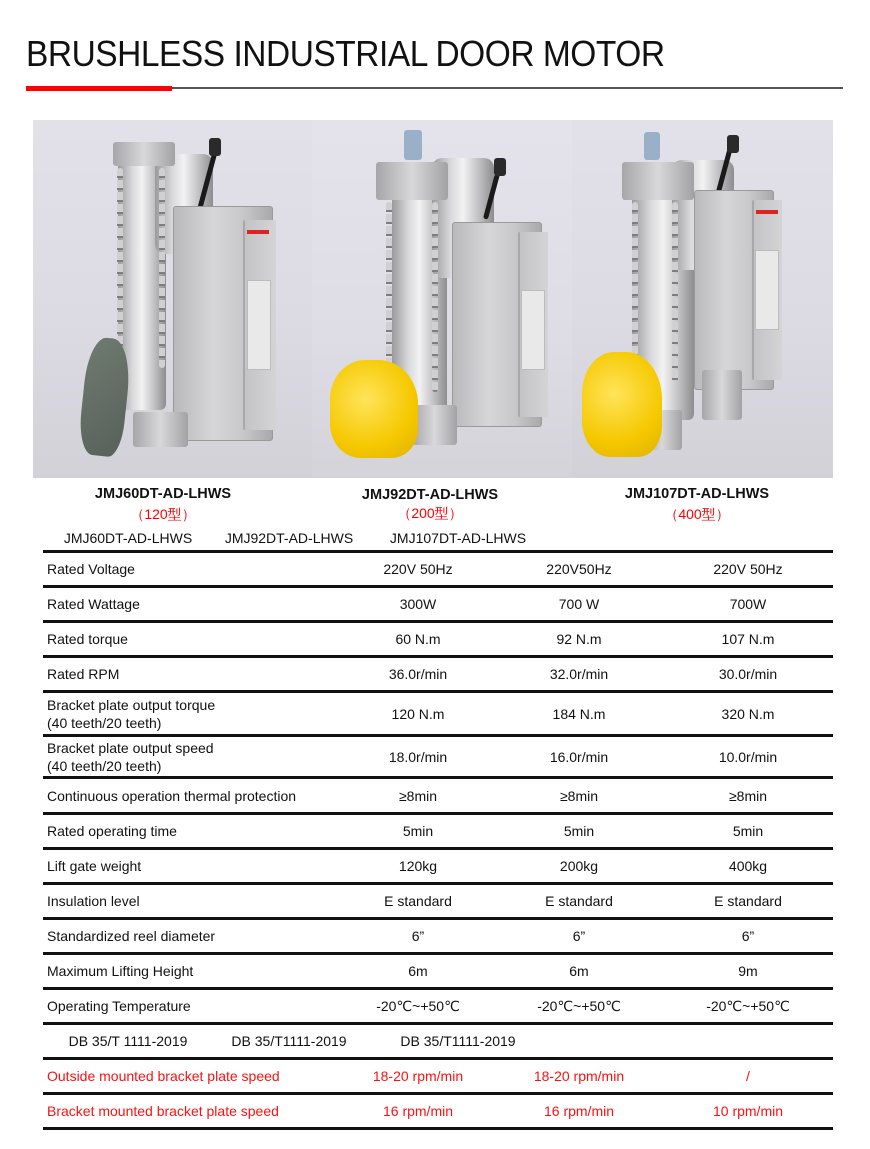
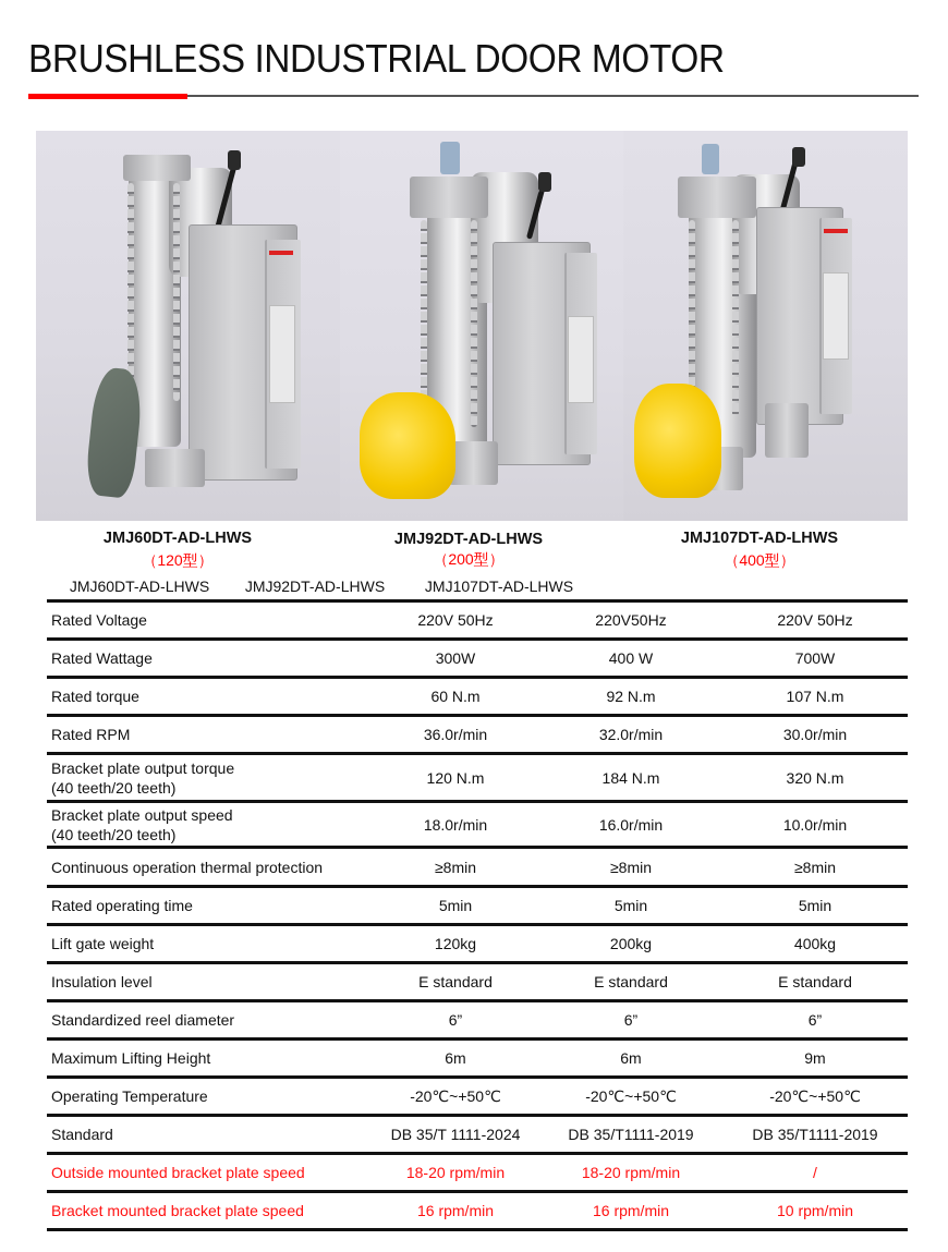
  BRUSHLESS INDUSTRIAL DOOR MOTOR
  JMJ60DT-AD-LHWS
  （120型）
  JMJ92DT-AD-LHWS
  （200型）
  JMJ107DT-AD-LHWS
  （400型）
  JMJ60DT-AD-LHWS
  JMJ92DT-AD-LHWS
  JMJ107DT-AD-LHWS
  Rated Voltage
  220V 50Hz
  220V50Hz
  220V 50Hz
  Rated Wattage
  300W
- 700 W
+ 400 W
  700W
  Rated torque
  60 N.m
  92 N.m
  107 N.m
  Rated RPM
  36.0r/min
  32.0r/min
  30.0r/min
  Bracket plate output torque
  (40 teeth/20 teeth)
  120 N.m
  184 N.m
  320 N.m
  Bracket plate output speed
  (40 teeth/20 teeth)
  18.0r/min
  16.0r/min
  10.0r/min
  Continuous operation thermal protection
  ≥8min
  ≥8min
  ≥8min
  Rated operating time
  5min
  5min
  5min
  Lift gate weight
  120kg
  200kg
  400kg
  Insulation level
  E standard
  E standard
  E standard
  Standardized reel diameter
  6”
  6”
  6”
  Maximum Lifting Height
  6m
  6m
  9m
  Operating Temperature
  -20℃~+50℃
  -20℃~+50℃
  -20℃~+50℃
+ Standard
- DB 35/T 1111-2019
+ DB 35/T 1111-2024
  DB 35/T1111-2019
  DB 35/T1111-2019
  Outside mounted bracket plate speed
  18-20 rpm/min
  18-20 rpm/min
  /
  Bracket mounted bracket plate speed
  16 rpm/min
  16 rpm/min
  10 rpm/min
